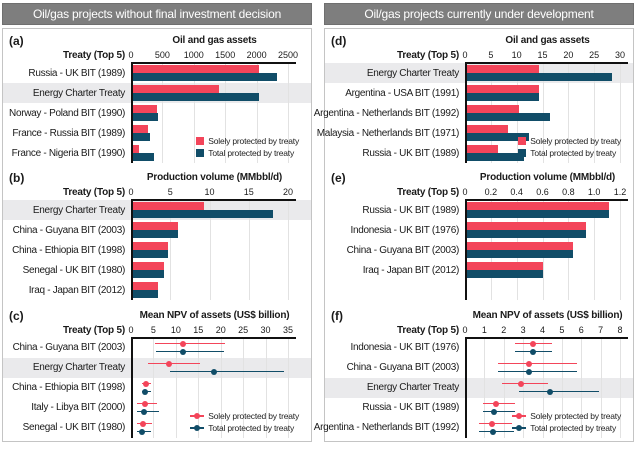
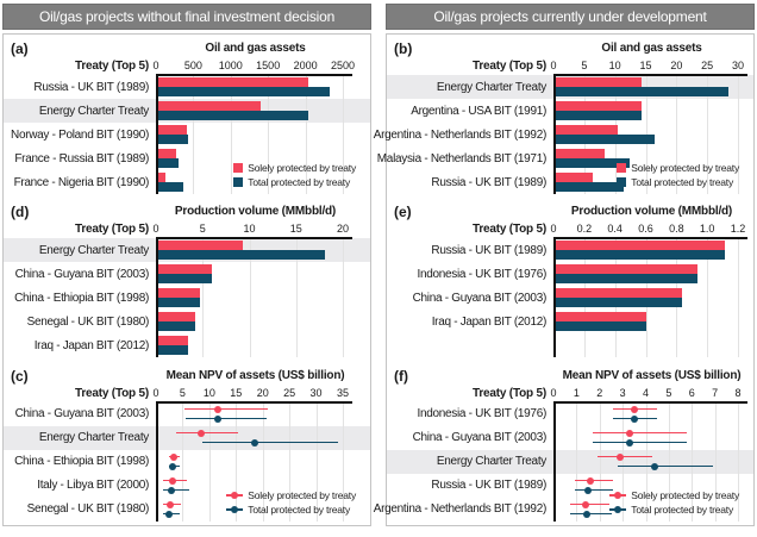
  Oil/gas projects without final investment decision
  (a)
  Oil and gas assets
  Treaty (Top 5)
  0
  500
  1000
  1500
  2000
  2500
  Russia - UK BIT (1989)
  Energy Charter Treaty
  Norway - Poland BIT (1990)
  France - Russia BIT (1989)
  France - Nigeria BIT (1990)
  Solely protected by treaty
  Total protected by treaty
- (b)
+ (d)
  Production volume (MMbbl/d)
  Treaty (Top 5)
  0
  5
  10
  15
  20
  Energy Charter Treaty
  China - Guyana BIT (2003)
  China - Ethiopia BIT (1998)
  Senegal - UK BIT (1980)
  Iraq - Japan BIT (2012)
  (c)
  Mean NPV of assets (US$ billion)
  Treaty (Top 5)
  0
  5
  10
  15
  20
  25
  30
  35
  China - Guyana BIT (2003)
  Energy Charter Treaty
  China - Ethiopia BIT (1998)
  Italy - Libya BIT (2000)
  Senegal - UK BIT (1980)
  Solely protected by treaty
  Total protected by treaty
  Oil/gas projects currently under development
- (d)
+ (b)
  Oil and gas assets
  Treaty (Top 5)
  0
  5
  10
  15
  20
  25
  30
  Energy Charter Treaty
  Argentina - USA BIT (1991)
  Argentina - Netherlands BIT (1992)
  Malaysia - Netherlands BIT (1971)
  Russia - UK BIT (1989)
  Solely protected by treaty
  Total protected by treaty
  (e)
  Production volume (MMbbl/d)
  Treaty (Top 5)
  0
  0.2
  0.4
  0.6
  0.8
  1.0
  1.2
  Russia - UK BIT (1989)
  Indonesia - UK BIT (1976)
  China - Guyana BIT (2003)
  Iraq - Japan BIT (2012)
  (f)
  Mean NPV of assets (US$ billion)
  Treaty (Top 5)
  0
  1
  2
  3
  4
  5
  6
  7
  8
  Indonesia - UK BIT (1976)
  China - Guyana BIT (2003)
  Energy Charter Treaty
  Russia - UK BIT (1989)
  Argentina - Netherlands BIT (1992)
  Solely protected by treaty
  Total protected by treaty
